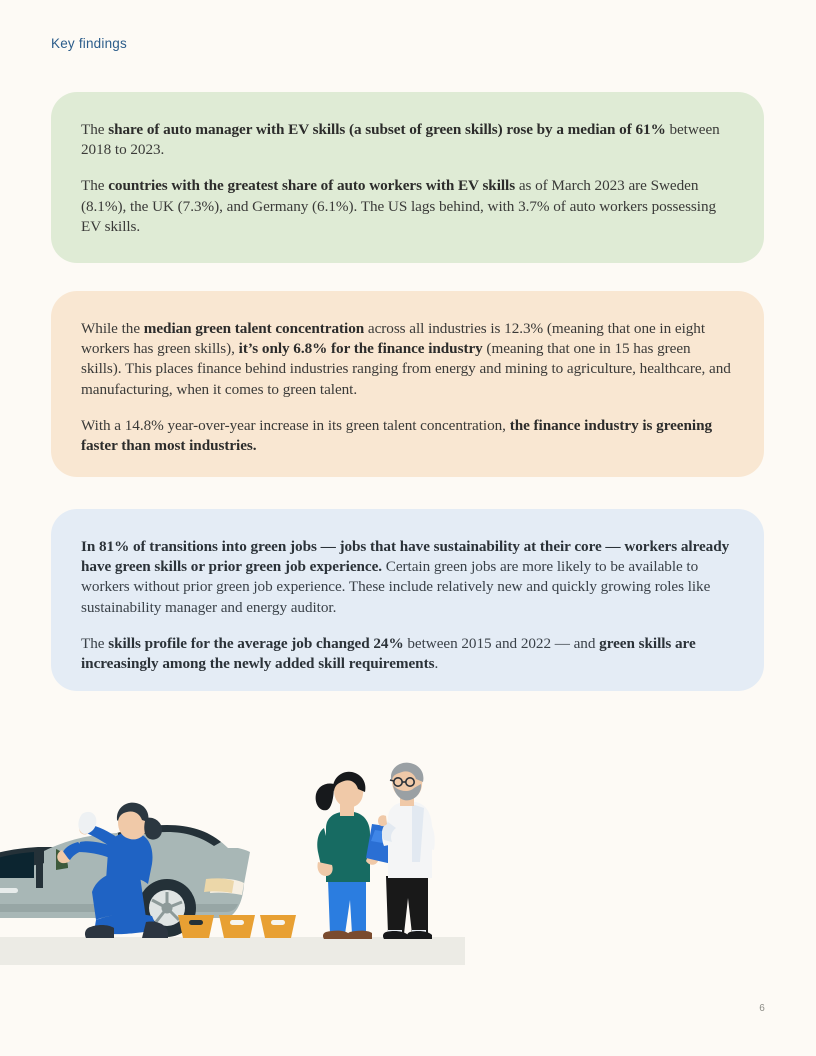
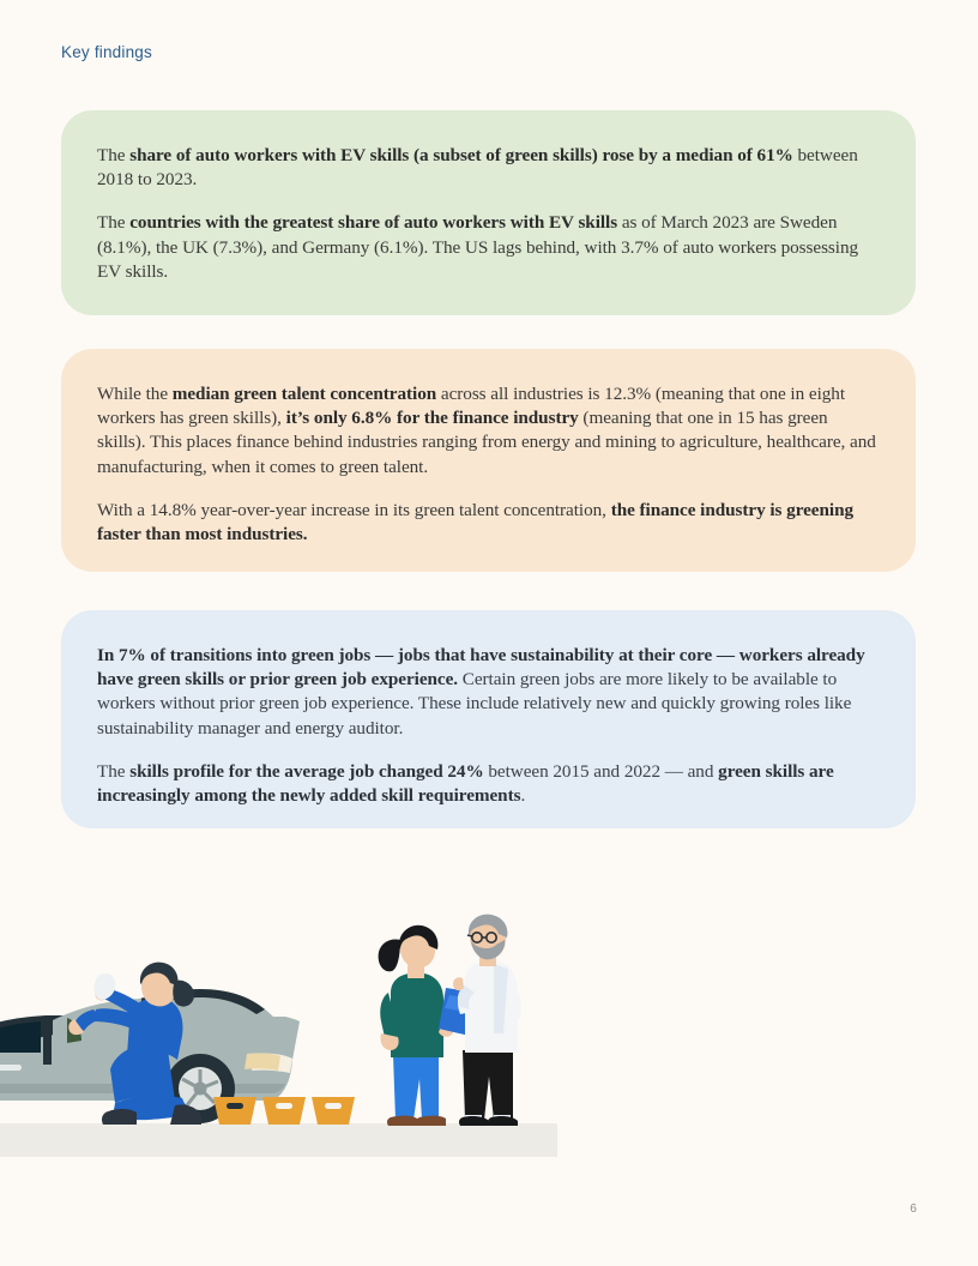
  Key findings
- The share of auto manager with EV skills (a subset of green skills) rose by a median of 61% between 2018 to 2023.
+ The share of auto workers with EV skills (a subset of green skills) rose by a median of 61% between 2018 to 2023.
  The countries with the greatest share of auto workers with EV skills as of March 2023 are Sweden (8.1%), the UK (7.3%), and Germany (6.1%). The US lags behind, with 3.7% of auto workers possessing EV skills.
  While the median green talent concentration across all industries is 12.3% (meaning that one in eight workers has green skills), it’s only 6.8% for the finance industry (meaning that one in 15 has green skills). This places finance behind industries ranging from energy and mining to agriculture, healthcare, and manufacturing, when it comes to green talent.
  With a 14.8% year-over-year increase in its green talent concentration, the finance industry is greening faster than most industries.
- In 81% of transitions into green jobs — jobs that have sustainability at their core — workers already have green skills or prior green job experience. Certain green jobs are more likely to be available to workers without prior green job experience. These include relatively new and quickly growing roles like sustainability manager and energy auditor.
+ In 7% of transitions into green jobs — jobs that have sustainability at their core — workers already have green skills or prior green job experience. Certain green jobs are more likely to be available to workers without prior green job experience. These include relatively new and quickly growing roles like sustainability manager and energy auditor.
  The skills profile for the average job changed 24% between 2015 and 2022 — and green skills are increasingly among the newly added skill requirements.
  6
